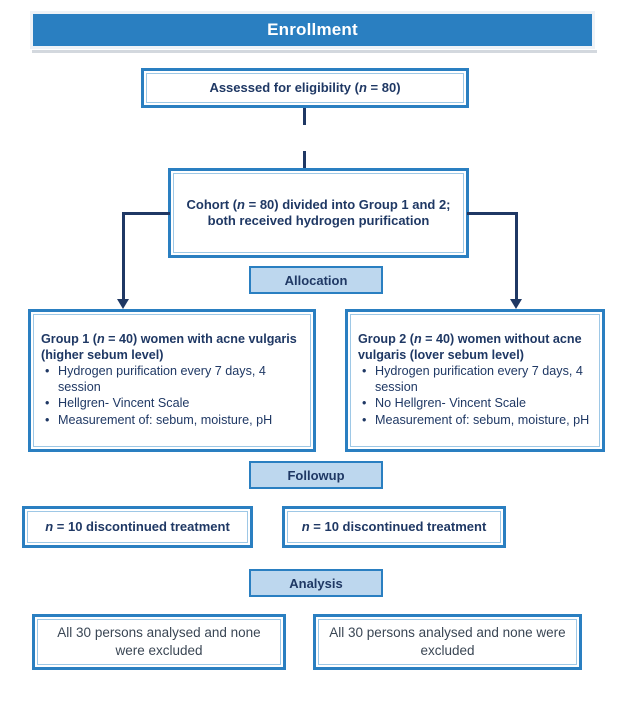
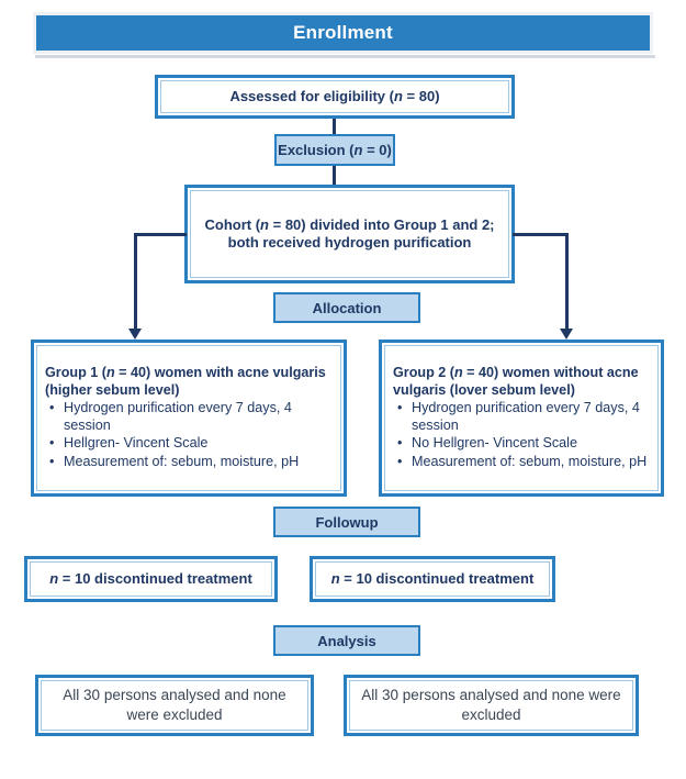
  Enrollment
  Assessed for eligibility (n = 80)
+ Exclusion (n = 0)
  Cohort (n = 80) divided into Group 1 and 2; both received hydrogen purification
  Allocation
  Group 1 (n = 40) women with acne vulgaris (higher sebum level)
  Hydrogen purification every 7 days, 4 session
  Hellgren- Vincent Scale
  Measurement of: sebum, moisture, pH
  Group 2 (n = 40) women without acne vulgaris (lover sebum level)
  Hydrogen purification every 7 days, 4 session
  No Hellgren- Vincent Scale
  Measurement of: sebum, moisture, pH
  Followup
  n = 10 discontinued treatment
  n = 10 discontinued treatment
  Analysis
  All 30 persons analysed and none were excluded
  All 30 persons analysed and none were excluded
